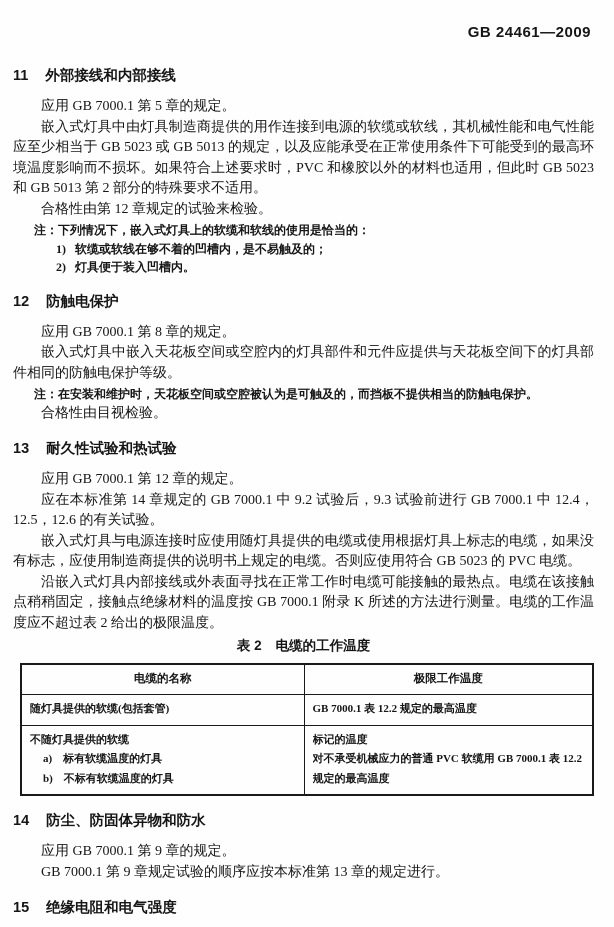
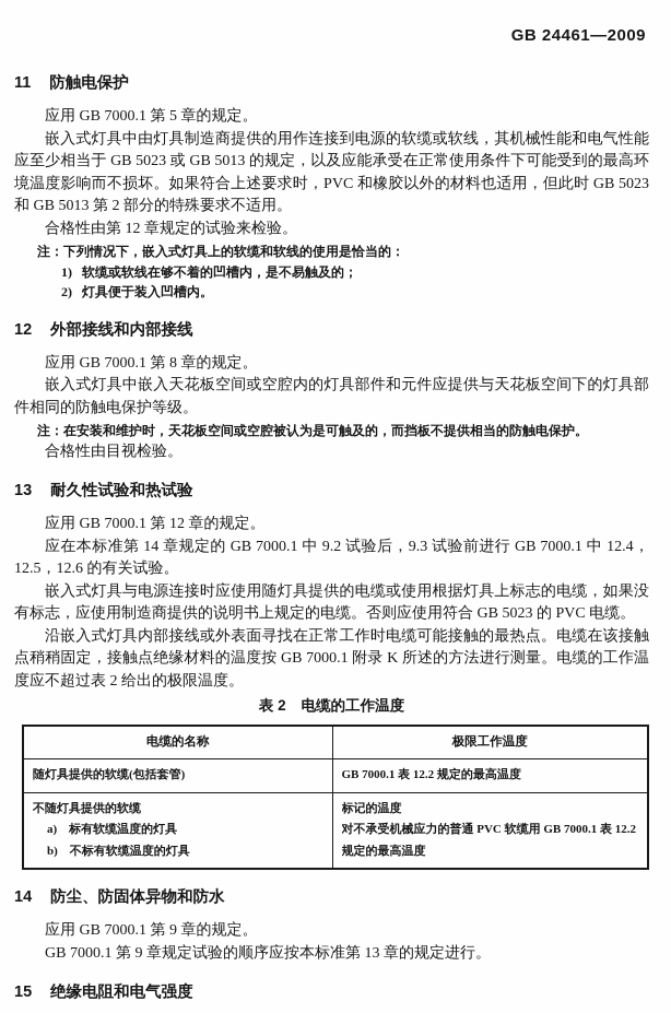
  GB 24461—2009
- 11 外部接线和内部接线
+ 11 防触电保护
  应用 GB 7000.1 第 5 章的规定。
  嵌入式灯具中由灯具制造商提供的用作连接到电源的软缆或软线，其机械性能和电气性能应至少相当于 GB 5023 或 GB 5013 的规定，以及应能承受在正常使用条件下可能受到的最高环境温度影响而不损坏。如果符合上述要求时，PVC 和橡胶以外的材料也适用，但此时 GB 5023 和 GB 5013 第 2 部分的特殊要求不适用。
  合格性由第 12 章规定的试验来检验。
  注：下列情况下，嵌入式灯具上的软缆和软线的使用是恰当的：
  1) 软缆或软线在够不着的凹槽内，是不易触及的；
  2) 灯具便于装入凹槽内。
- 12 防触电保护
+ 12 外部接线和内部接线
  应用 GB 7000.1 第 8 章的规定。
  嵌入式灯具中嵌入天花板空间或空腔内的灯具部件和元件应提供与天花板空间下的灯具部件相同的防触电保护等级。
  注：在安装和维护时，天花板空间或空腔被认为是可触及的，而挡板不提供相当的防触电保护。
  合格性由目视检验。
  13 耐久性试验和热试验
  应用 GB 7000.1 第 12 章的规定。
  应在本标准第 14 章规定的 GB 7000.1 中 9.2 试验后，9.3 试验前进行 GB 7000.1 中 12.4，12.5，12.6 的有关试验。
  嵌入式灯具与电源连接时应使用随灯具提供的电缆或使用根据灯具上标志的电缆，如果没有标志，应使用制造商提供的说明书上规定的电缆。否则应使用符合 GB 5023 的 PVC 电缆。
  沿嵌入式灯具内部接线或外表面寻找在正常工作时电缆可能接触的最热点。电缆在该接触点稍稍固定，接触点绝缘材料的温度按 GB 7000.1 附录 K 所述的方法进行测量。电缆的工作温度应不超过表 2 给出的极限温度。
  表 2 电缆的工作温度
  电缆的名称	极限工作温度
  随灯具提供的软缆(包括套管)	GB 7000.1 表 12.2 规定的最高温度
  不随灯具提供的软缆a) 标有软缆温度的灯具b) 不标有软缆温度的灯具	标记的温度对不承受机械应力的普通 PVC 软缆用 GB 7000.1 表 12.2规定的最高温度
  14 防尘、防固体异物和防水
  应用 GB 7000.1 第 9 章的规定。
  GB 7000.1 第 9 章规定试验的顺序应按本标准第 13 章的规定进行。
  15 绝缘电阻和电气强度
